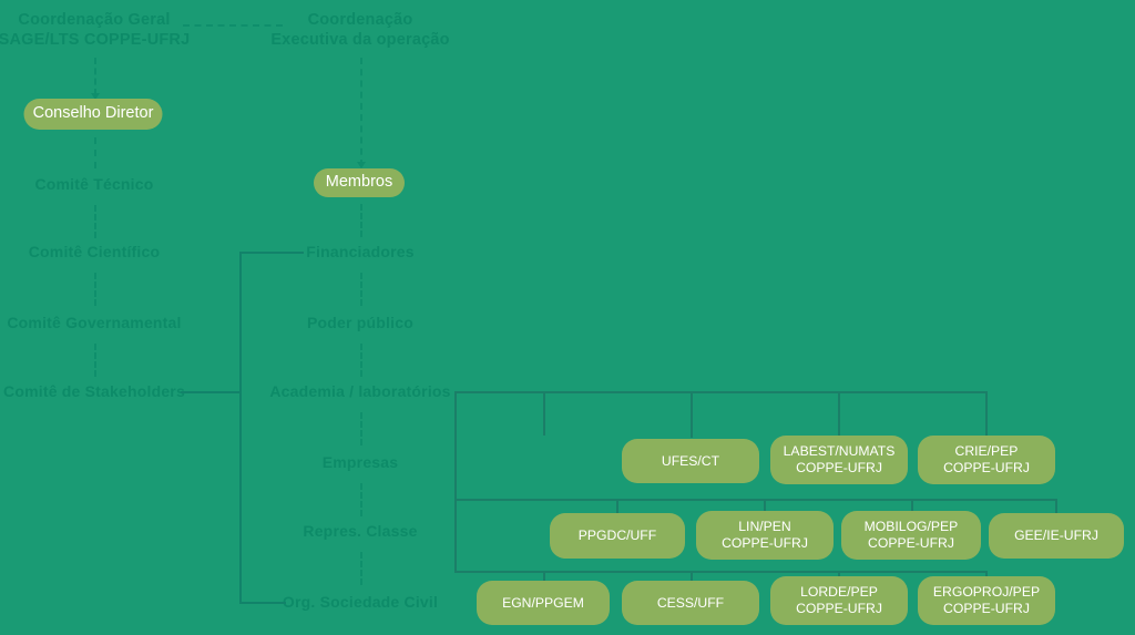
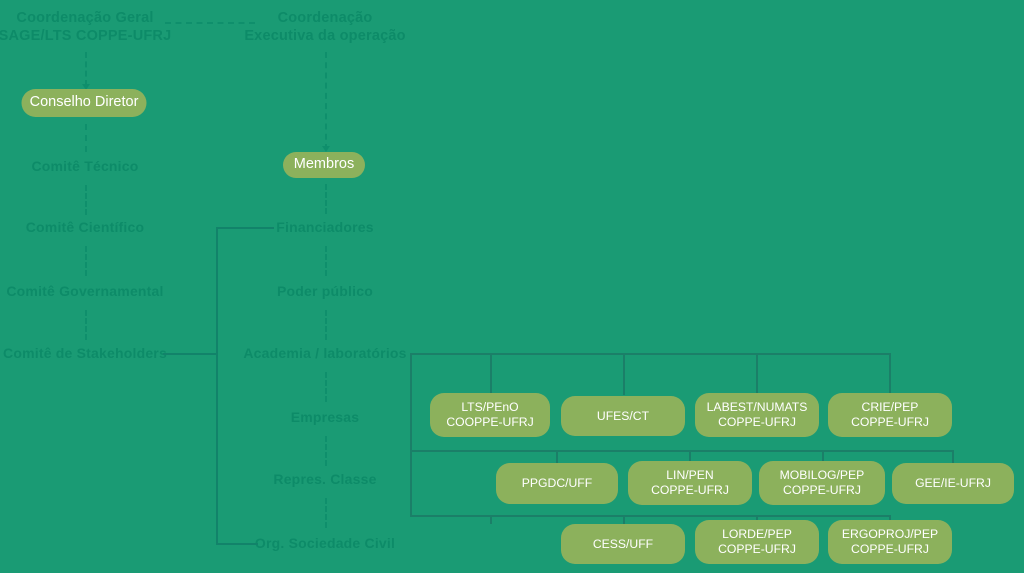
  Conselho Diretor
  Comitê de Stakeholders
  Membros
  Org. Sociedade Civil
+ LTS/PEnO
+ COOPPE-UFRJ
  UFES/CT
  LABEST/NUMATS
  COPPE-UFRJ
  CRIE/PEP
  COPPE-UFRJ
  PPGDC/UFF
  LIN/PEN
  COPPE-UFRJ
  MOBILOG/PEP
  COPPE-UFRJ
  GEE/IE-UFRJ
- EGN/PPGEM
  CESS/UFF
  LORDE/PEP
  COPPE-UFRJ
  ERGOPROJ/PEP
  COPPE-UFRJ
